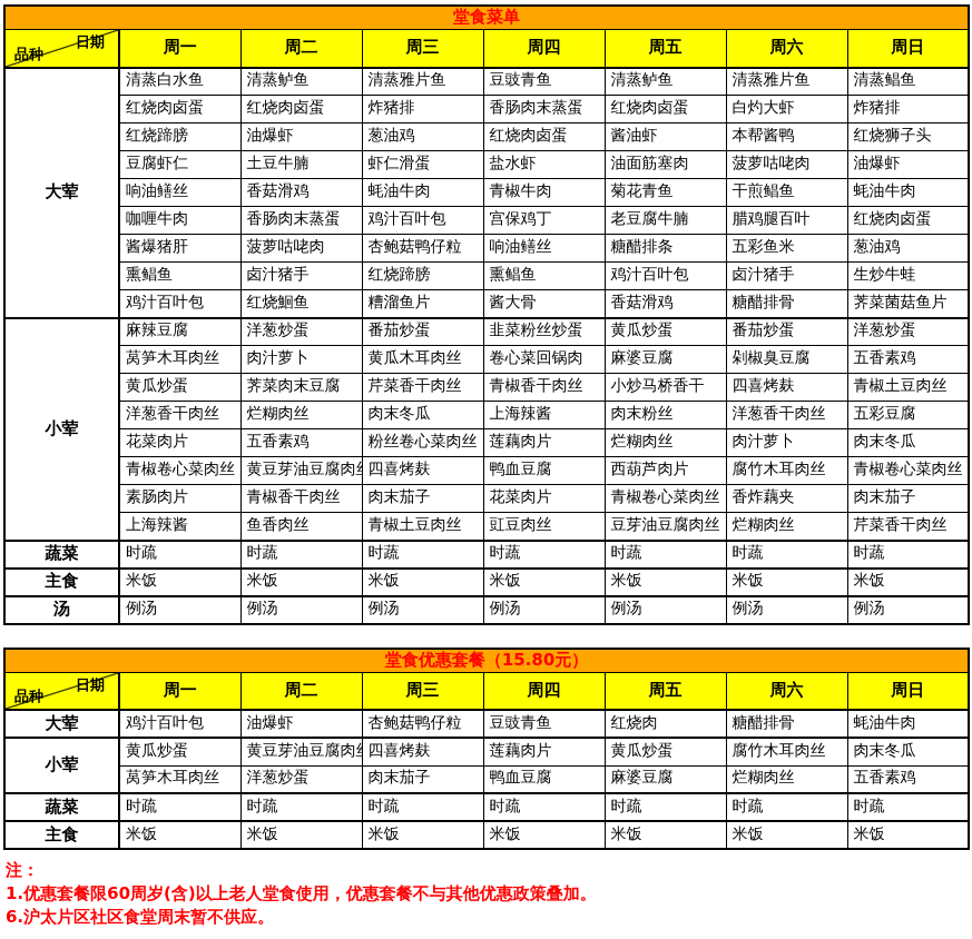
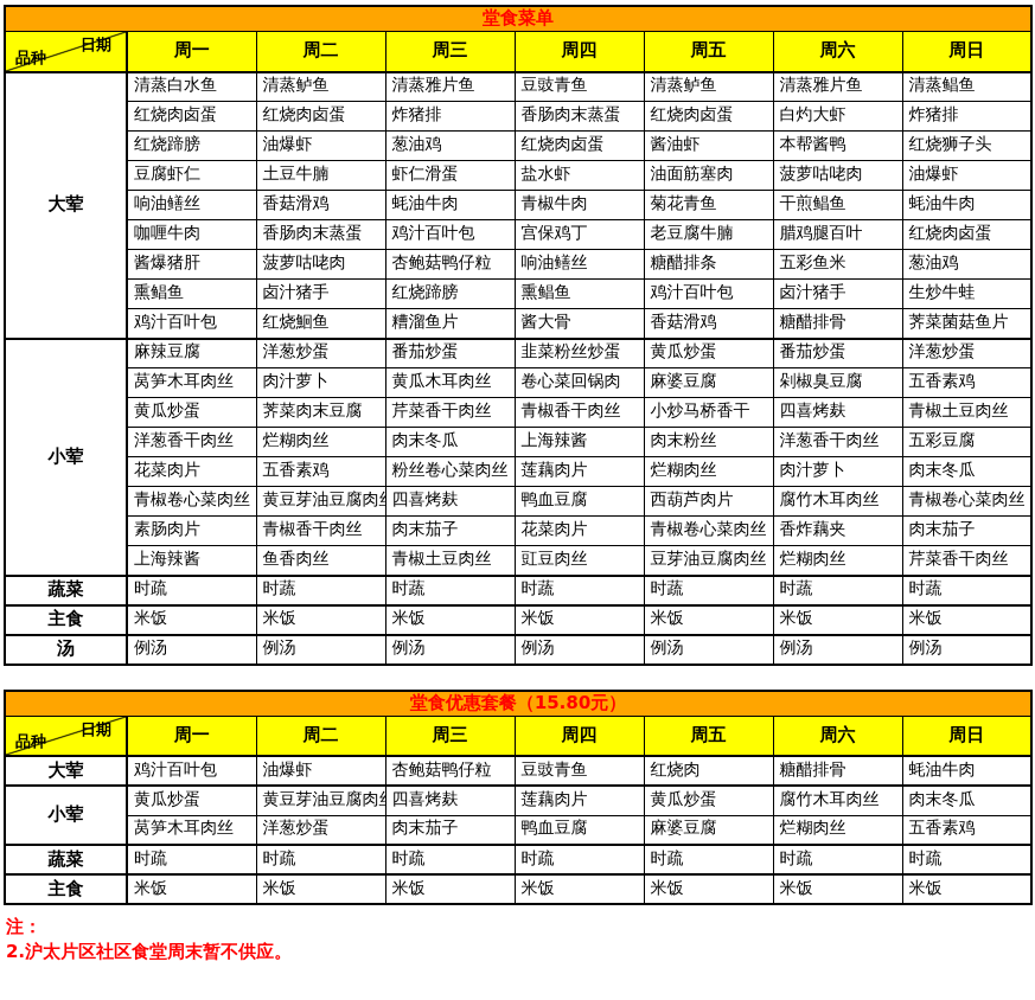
  堂食菜单
  日期 品种	周一	周二	周三	周四	周五	周六	周日
  大荤	清蒸白水鱼	清蒸鲈鱼	清蒸雅片鱼	豆豉青鱼	清蒸鲈鱼	清蒸雅片鱼	清蒸鲳鱼
  红烧肉卤蛋	红烧肉卤蛋	炸猪排	香肠肉末蒸蛋	红烧肉卤蛋	白灼大虾	炸猪排
  红烧蹄膀	油爆虾	葱油鸡	红烧肉卤蛋	酱油虾	本帮酱鸭	红烧狮子头
  豆腐虾仁	土豆牛腩	虾仁滑蛋	盐水虾	油面筋塞肉	菠萝咕咾肉	油爆虾
  响油鳝丝	香菇滑鸡	蚝油牛肉	青椒牛肉	菊花青鱼	干煎鲳鱼	蚝油牛肉
  咖喱牛肉	香肠肉末蒸蛋	鸡汁百叶包	宫保鸡丁	老豆腐牛腩	腊鸡腿百叶	红烧肉卤蛋
  酱爆猪肝	菠萝咕咾肉	杏鲍菇鸭仔粒	响油鳝丝	糖醋排条	五彩鱼米	葱油鸡
  熏鲳鱼	卤汁猪手	红烧蹄膀	熏鲳鱼	鸡汁百叶包	卤汁猪手	生炒牛蛙
  鸡汁百叶包	红烧鮰鱼	糟溜鱼片	酱大骨	香菇滑鸡	糖醋排骨	荠菜菌菇鱼片
  小荤	麻辣豆腐	洋葱炒蛋	番茄炒蛋	韭菜粉丝炒蛋	黄瓜炒蛋	番茄炒蛋	洋葱炒蛋
  莴笋木耳肉丝	肉汁萝卜	黄瓜木耳肉丝	卷心菜回锅肉	麻婆豆腐	剁椒臭豆腐	五香素鸡
  黄瓜炒蛋	荠菜肉末豆腐	芹菜香干肉丝	青椒香干肉丝	小炒马桥香干	四喜烤麸	青椒土豆肉丝
  洋葱香干肉丝	烂糊肉丝	肉末冬瓜	上海辣酱	肉末粉丝	洋葱香干肉丝	五彩豆腐
  花菜肉片	五香素鸡	粉丝卷心菜肉丝	莲藕肉片	烂糊肉丝	肉汁萝卜	肉末冬瓜
  青椒卷心菜肉丝	黄豆芽油豆腐肉	四喜烤麸	鸭血豆腐	西葫芦肉片	腐竹木耳肉丝	青椒卷心菜肉丝
  素肠肉片	青椒香干肉丝	肉末茄子	花菜肉片	青椒卷心菜肉丝	香炸藕夹	肉末茄子
  上海辣酱	鱼香肉丝	青椒土豆肉丝	豇豆肉丝	豆芽油豆腐肉丝	烂糊肉丝	芹菜香干肉丝
  蔬菜	时疏	时蔬	时蔬	时蔬	时蔬	时蔬	时蔬
  主食	米饭	米饭	米饭	米饭	米饭	米饭	米饭
  汤	例汤	例汤	例汤	例汤	例汤	例汤	例汤
  堂食优惠套餐（15.80元）
  日期 品种	周一	周二	周三	周四	周五	周六	周日
  大荤	鸡汁百叶包	油爆虾	杏鲍菇鸭仔粒	豆豉青鱼	红烧肉	糖醋排骨	蚝油牛肉
  小荤	黄瓜炒蛋	黄豆芽油豆腐肉	四喜烤麸	莲藕肉片	黄瓜炒蛋	腐竹木耳肉丝	肉末冬瓜
  莴笋木耳肉丝	洋葱炒蛋	肉末茄子	鸭血豆腐	麻婆豆腐	烂糊肉丝	五香素鸡
  蔬菜	时疏	时疏	时疏	时疏	时疏	时疏	时疏
  主食	米饭	米饭	米饭	米饭	米饭	米饭	米饭
  注：
- 1.优惠套餐限60周岁(含)以上老人堂食使用，优惠套餐不与其他优惠政策叠加。
- 6.沪太片区社区食堂周末暂不供应。
+ 2.沪太片区社区食堂周末暂不供应。
